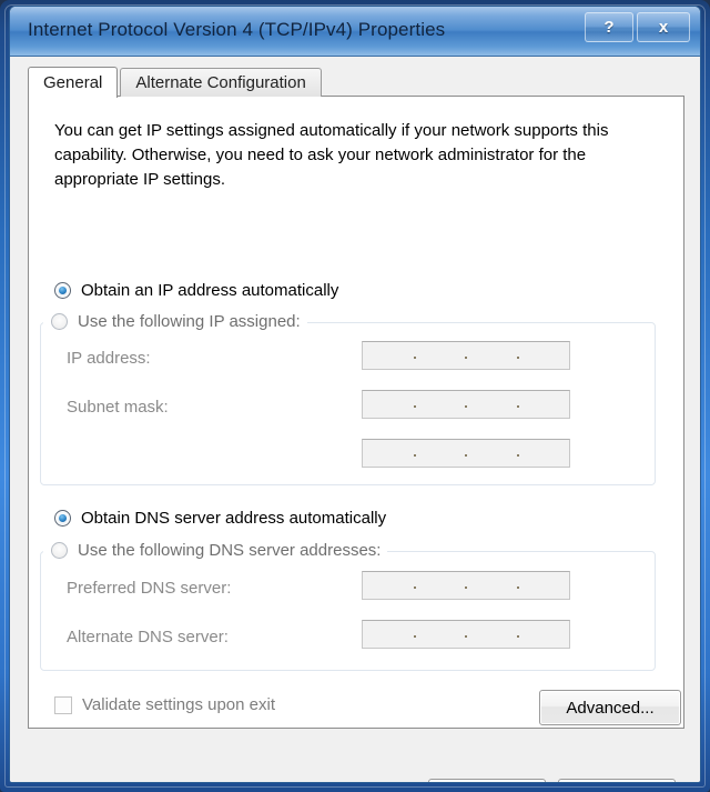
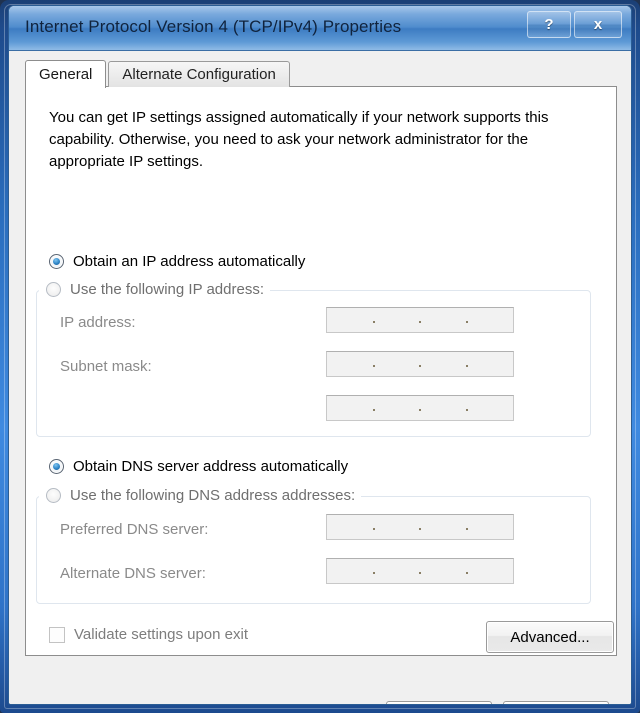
  Internet Protocol Version 4 (TCP/IPv4) Properties
  ?
  x
  General
  Alternate Configuration
  You can get IP settings assigned automatically if your network supports this capability. Otherwise, you need to ask your network administrator for the appropriate IP settings.
  Obtain an IP address automatically
- Use the following IP assigned:
+ Use the following IP address:
  IP address:
  Subnet mask:
  Obtain DNS server address automatically
- Use the following DNS server addresses:
+ Use the following DNS address addresses:
  Preferred DNS server:
  Alternate DNS server:
  Validate settings upon exit
  Advanced...
